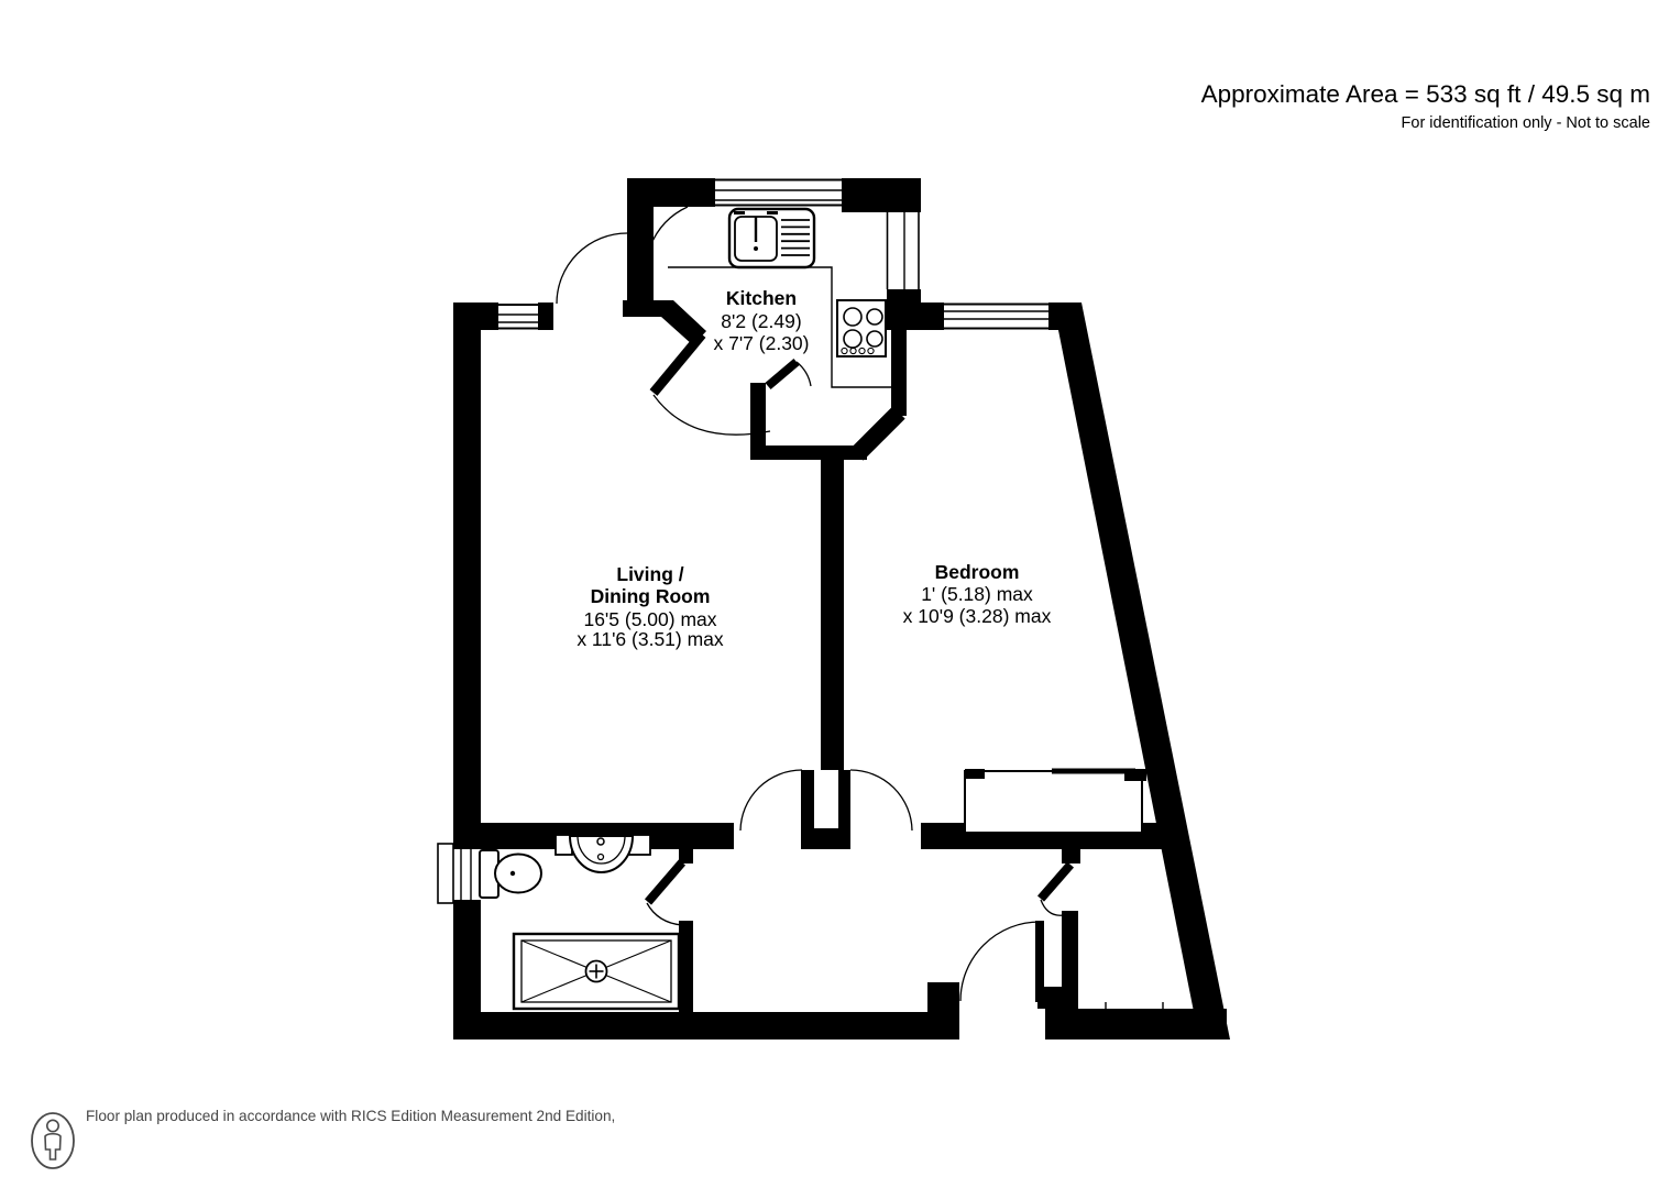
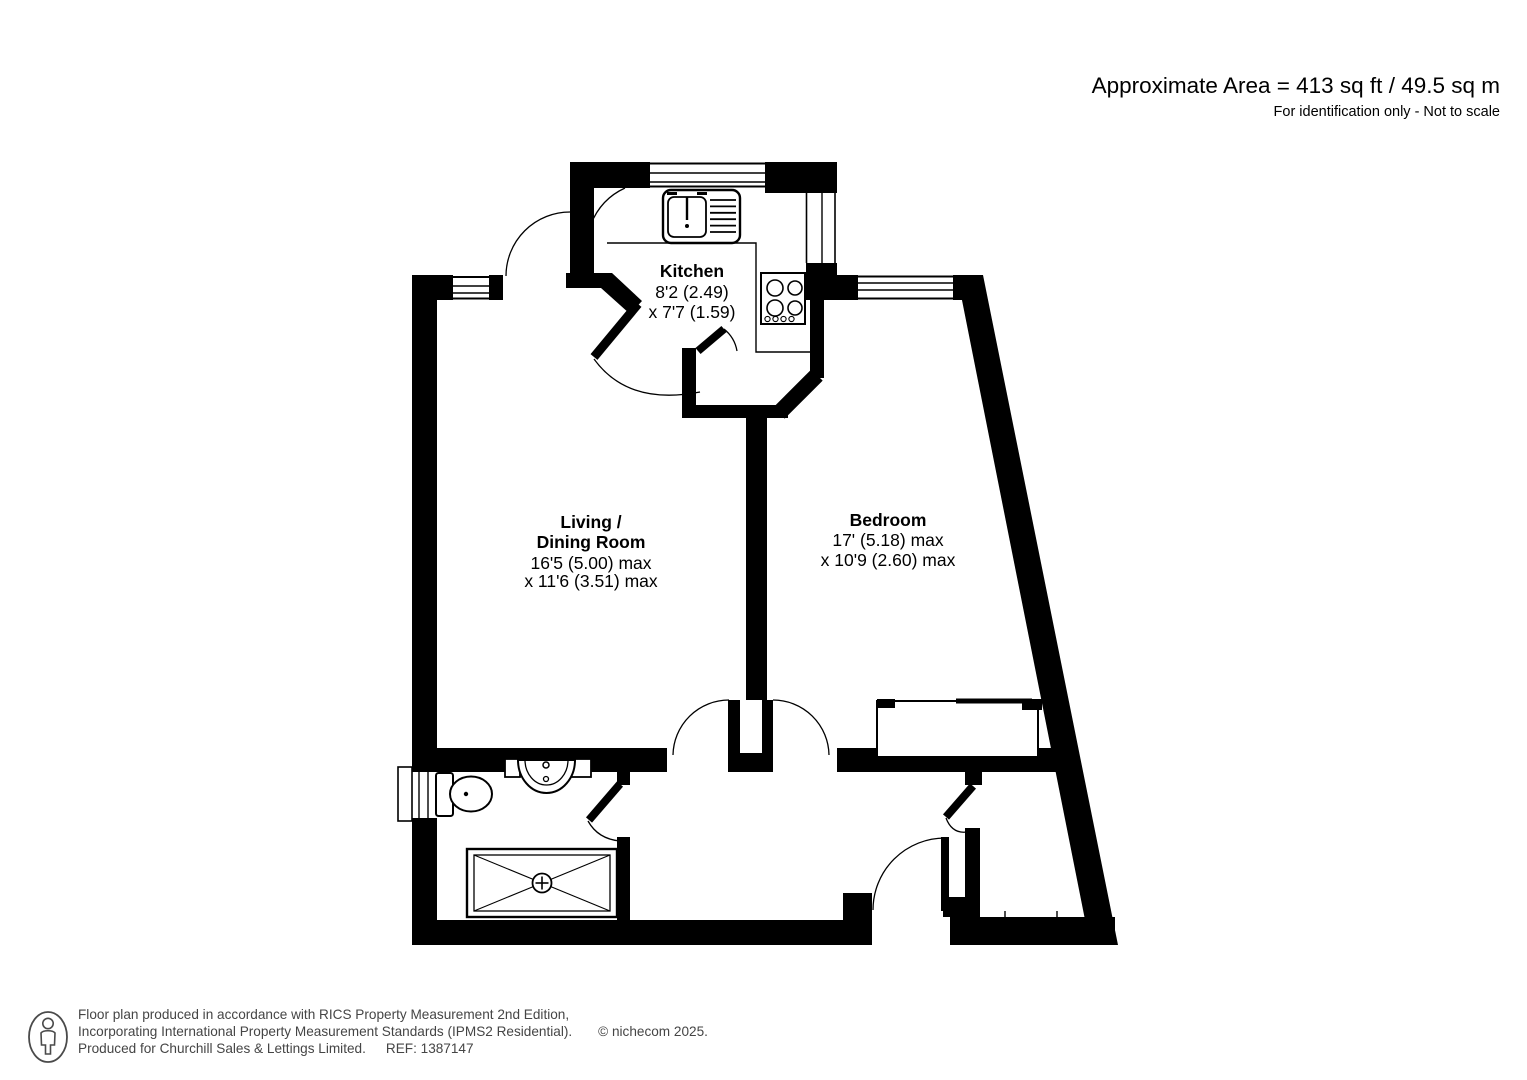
- Approximate Area = 533 sq ft / 49.5 sq m
+ Approximate Area = 413 sq ft / 49.5 sq m
  For identification only - Not to scale
  Kitchen
  8'2 (2.49)
- x 7'7 (2.30)
+ x 7'7 (1.59)
  Living /
  Dining Room
  16'5 (5.00) max
  x 11'6 (3.51) max
  Bedroom
- 1' (5.18) max
+ 17' (5.18) max
- x 10'9 (3.28) max
+ x 10'9 (2.60) max
- Floor plan produced in accordance with RICS Edition Measurement 2nd Edition,
+ Floor plan produced in accordance with RICS Property Measurement 2nd Edition,
+ Incorporating International Property Measurement Standards (IPMS2 Residential). © nichecom 2025.
+ Produced for Churchill Sales & Lettings Limited. REF: 1387147
